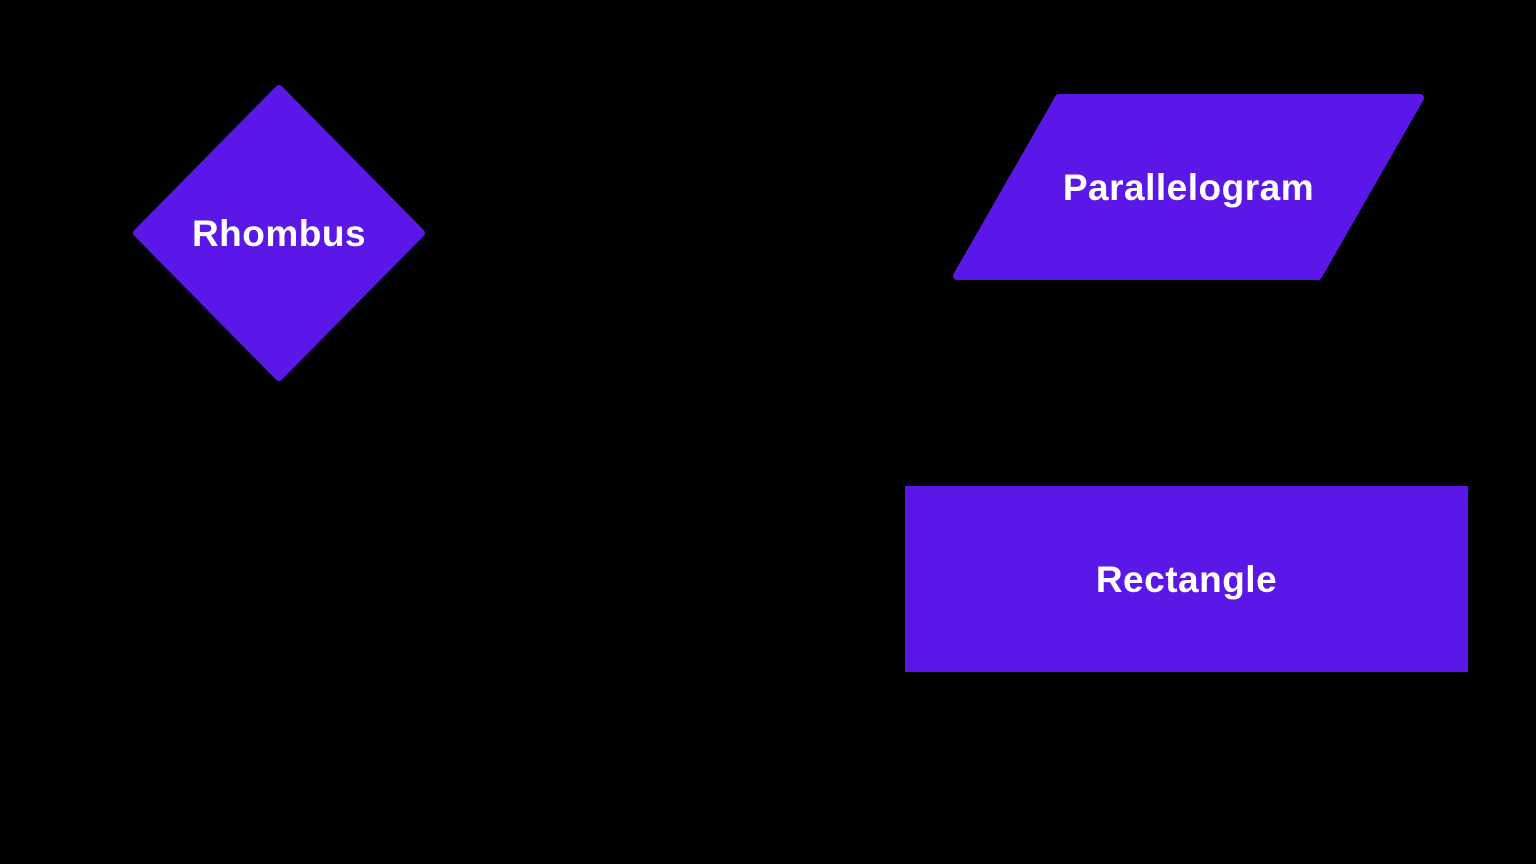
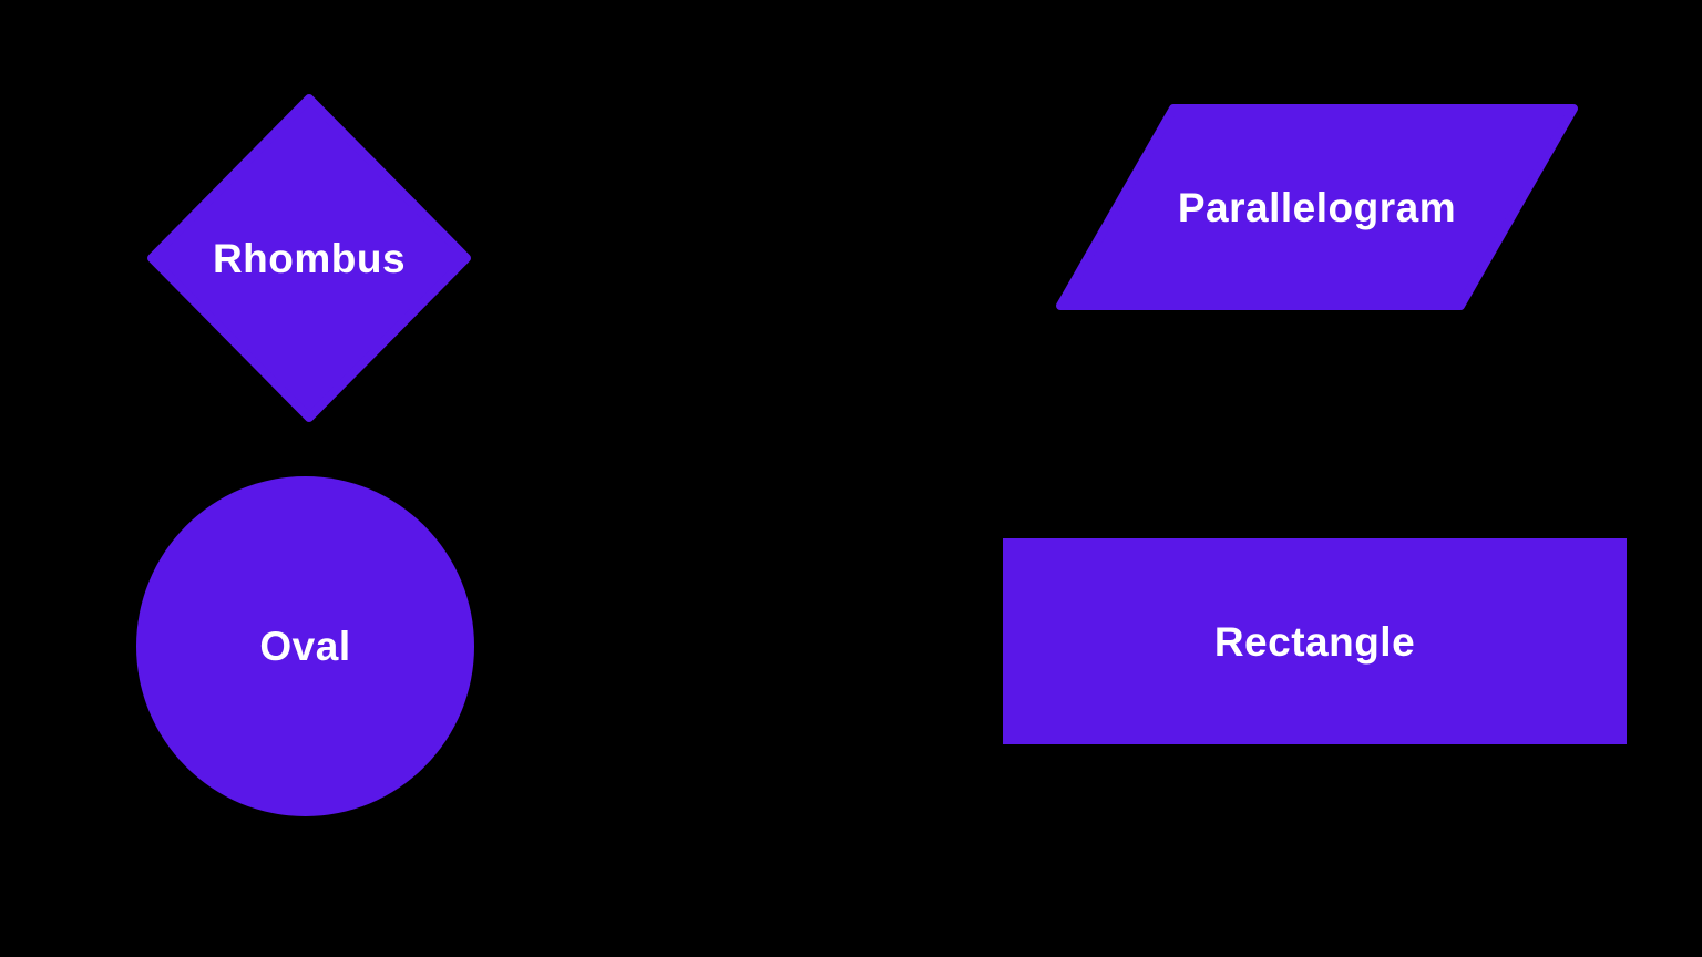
  Rhombus
  Parallelogram
+ Oval
  Rectangle
